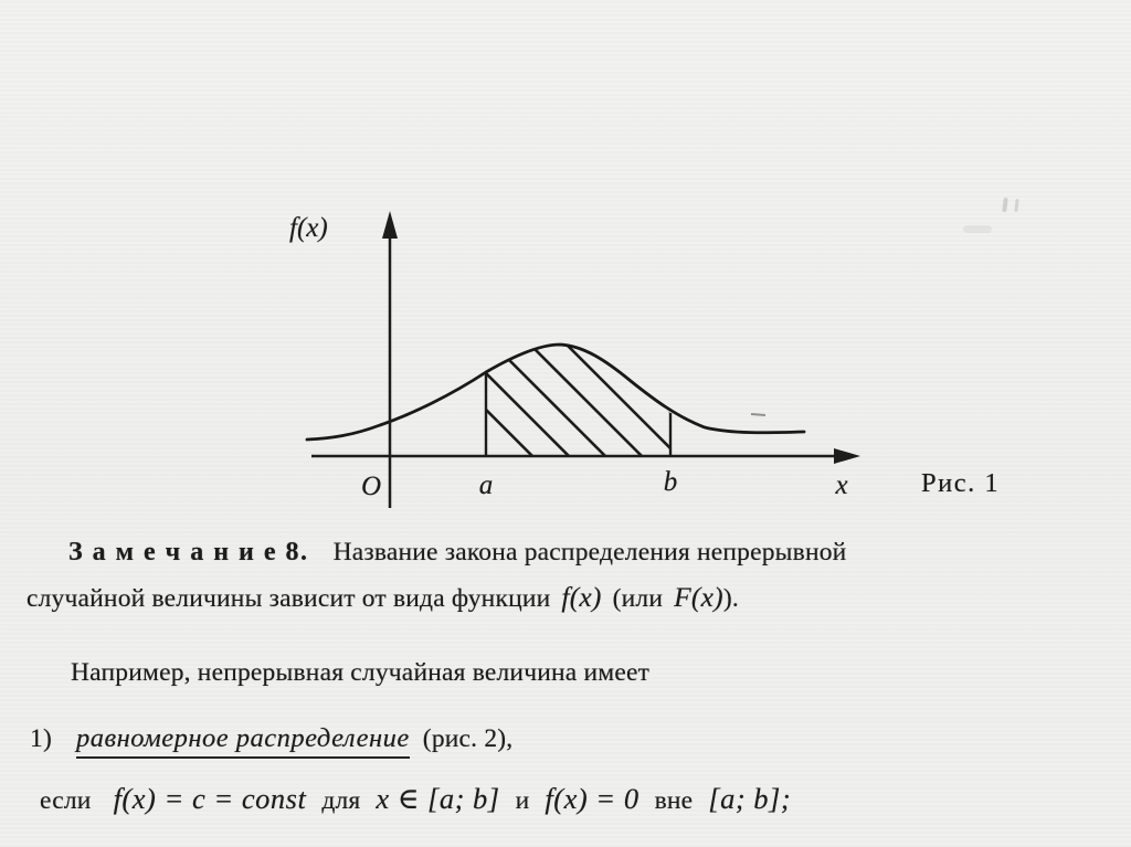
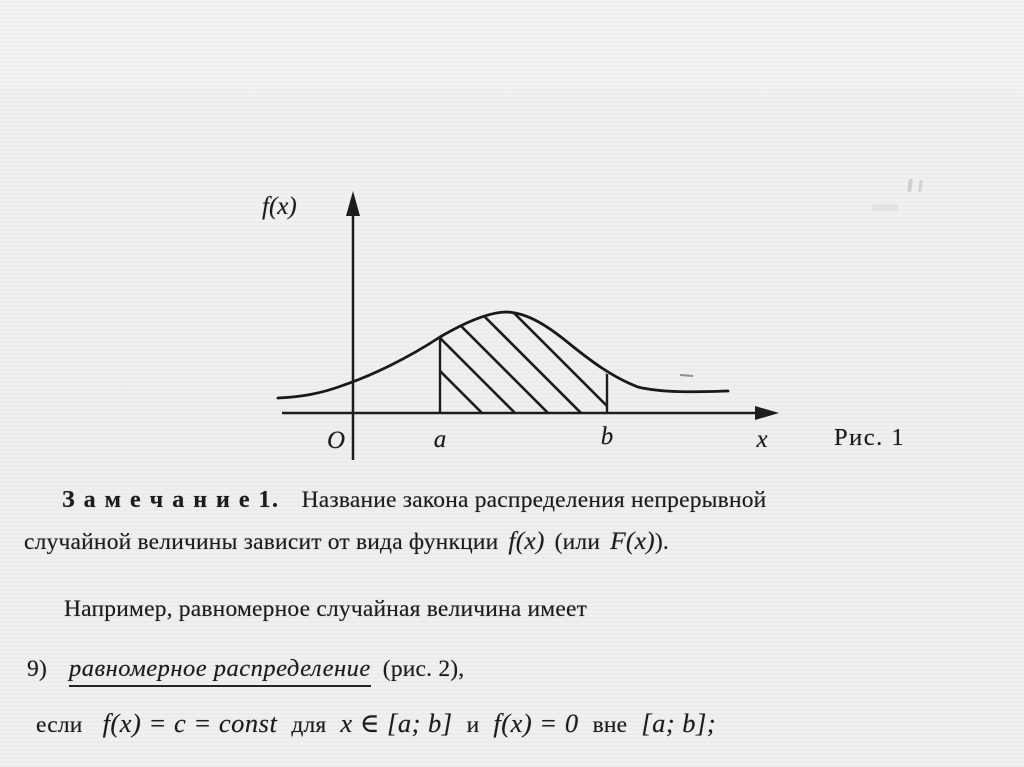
  f(x)
  O
  a
  b
  x
  Рис. 1
- З а м е ч а н и е 8. Название закона распределения непрерывной
+ З а м е ч а н и е 1. Название закона распределения непрерывной
  случайной величины зависит от вида функции
  f(x)
  (или
  F(x)
  ).
- Например, непрерывная случайная величина имеет
+ Например, равномерное случайная величина имеет
- 1)
+ 9)
  равномерное распределение
  (рис. 2),
  если
  f(x) = c = const
  для
  x ∈ [a; b]
  и
  f(x) = 0
  вне
  [a; b];
